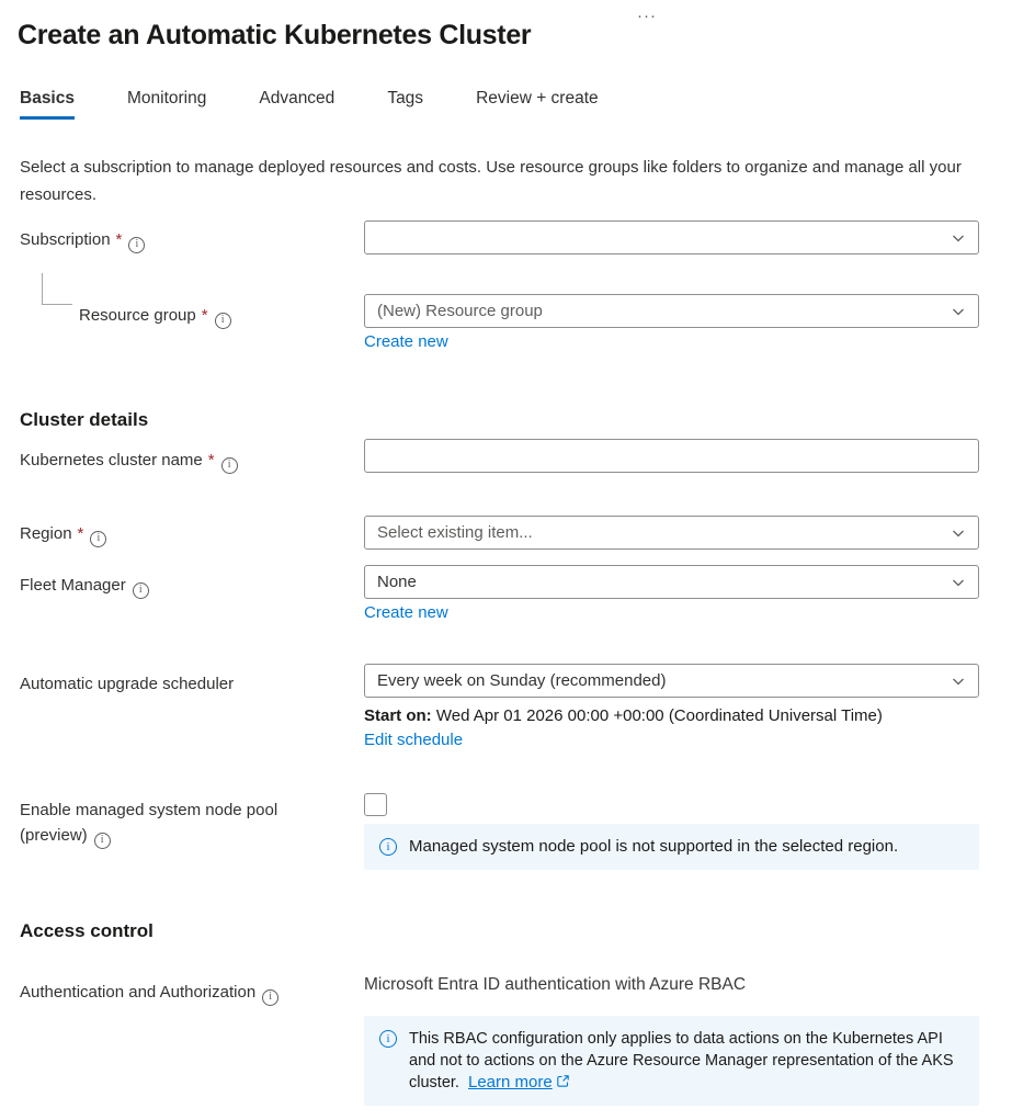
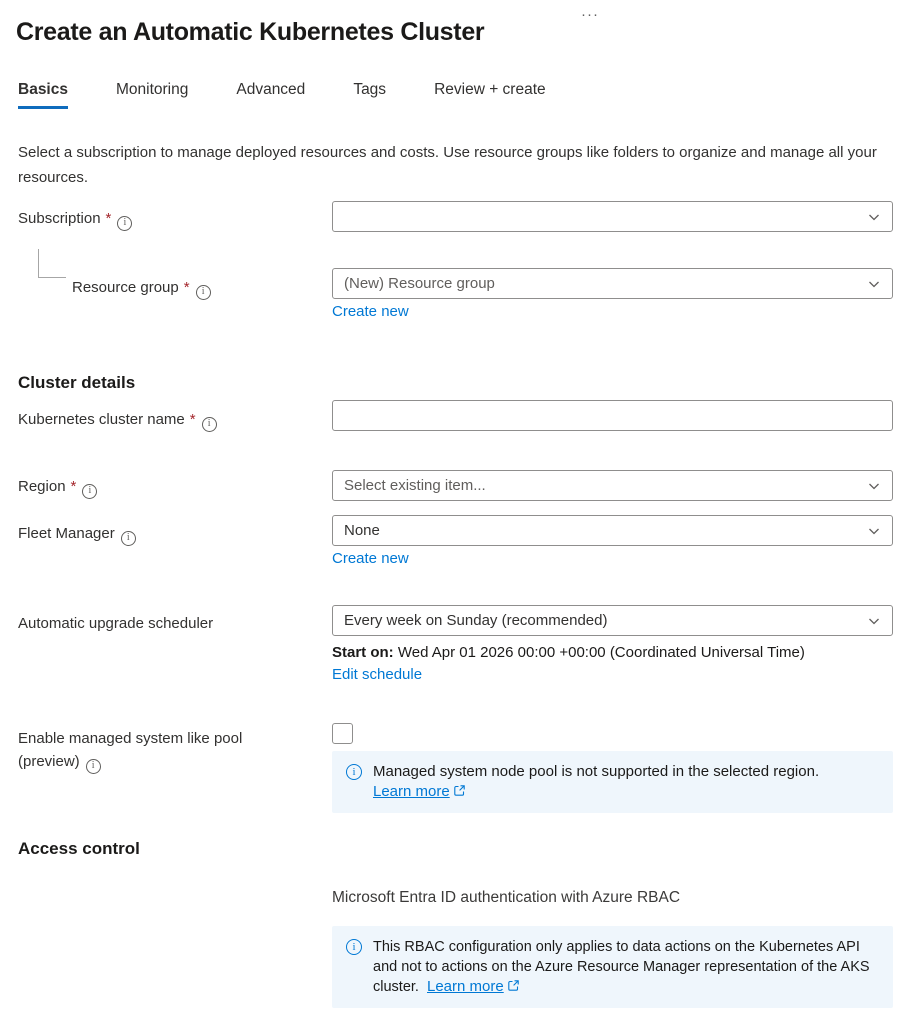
  Create an Automatic Kubernetes Cluster
  ···
  Basics
  Monitoring
  Advanced
  Tags
  Review + create
  Select a subscription to manage deployed resources and costs. Use resource groups like folders to organize and manage all your resources.
  Subscription * i
  Resource group * i
  (New) Resource group
  Create new
  Cluster details
  Kubernetes cluster name * i
  Region * i
  Select existing item...
  Fleet Manager i
  None
  Create new
  Automatic upgrade scheduler
  Every week on Sunday (recommended)
  Start on: Wed Apr 01 2026 00:00 +00:00 (Coordinated Universal Time)
  Edit schedule
- Enable managed system node pool (preview) i
+ Enable managed system like pool (preview) i
  i
  Managed system node pool is not supported in the selected region.
+ Learn more
  Access control
- Authentication and Authorization i
  Microsoft Entra ID authentication with Azure RBAC
  i
  This RBAC configuration only applies to data actions on the Kubernetes API and not to actions on the Azure Resource Manager representation of the AKS cluster. Learn more
